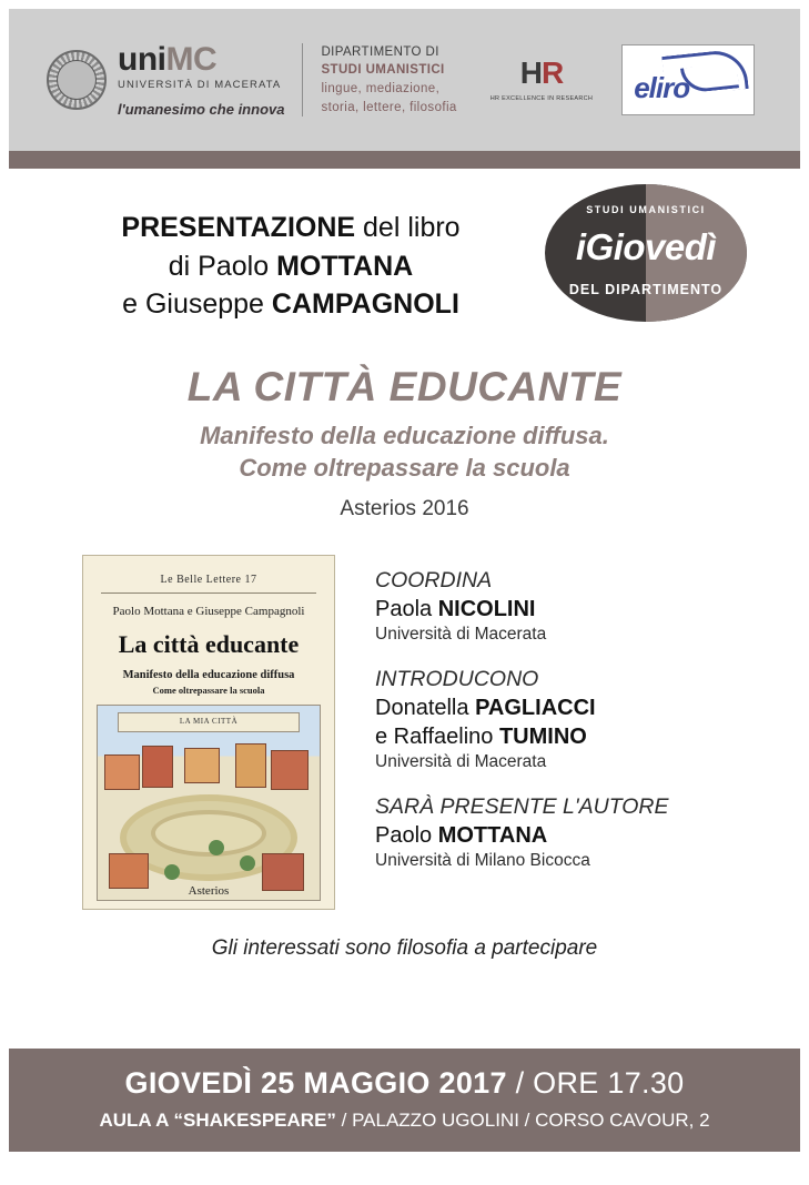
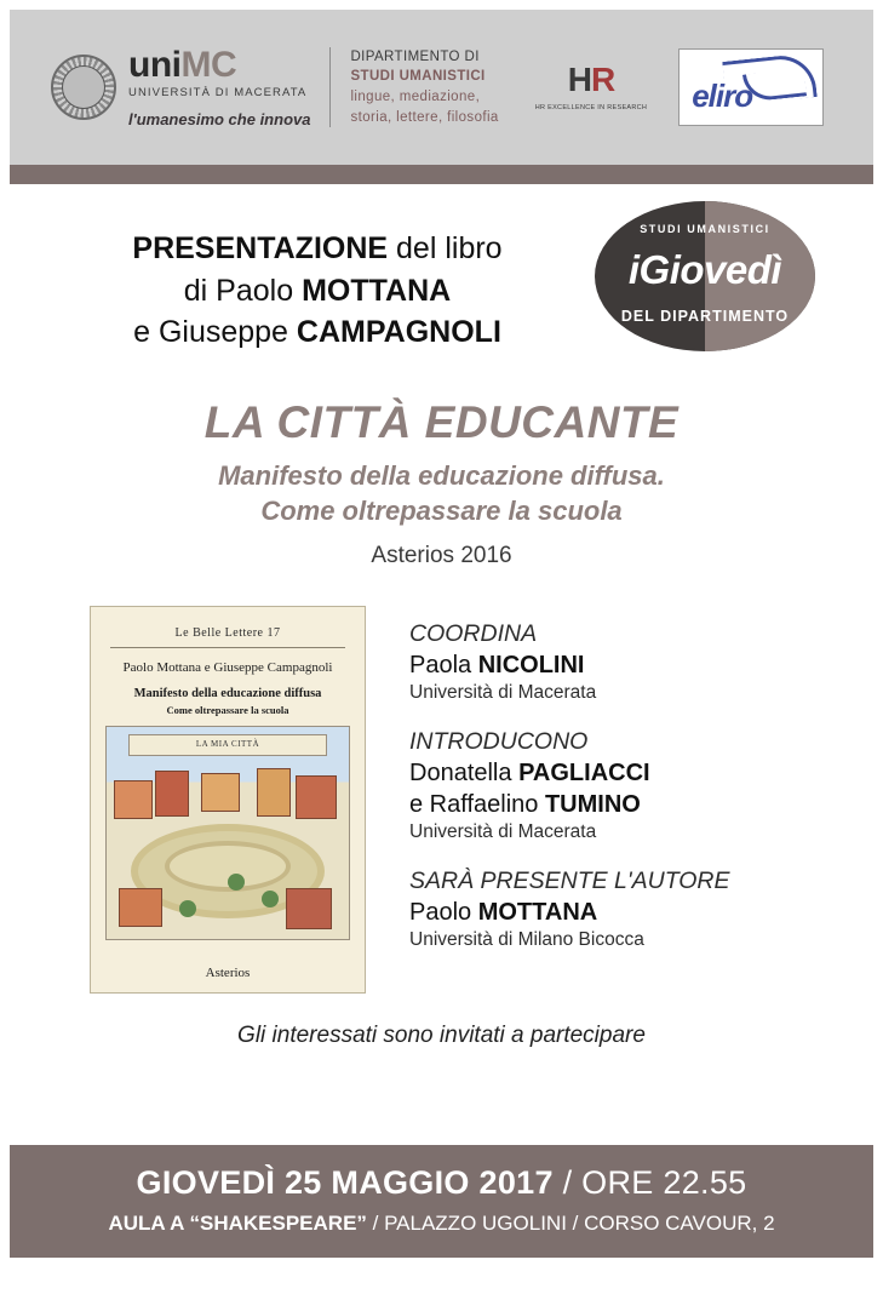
  uniMC
  UNIVERSITÀ DI MACERATA
  l'umanesimo che innova
  DIPARTIMENTO DI
  STUDI UMANISTICI
  lingue, mediazione,
  storia, lettere, filosofia
  HR
  eliro
  PRESENTAZIONE del libro
  di Paolo MOTTANA
  e Giuseppe CAMPAGNOLI
  STUDI UMANISTICI
  iGiovedì
  DEL DIPARTIMENTO
  LA CITTÀ EDUCANTE
  Manifesto della educazione diffusa.
  Come oltrepassare la scuola
  Asterios 2016
  Le Belle Lettere 17
  Paolo Mottana e Giuseppe Campagnoli
- La città educante
  Manifesto della educazione diffusa
  Come oltrepassare la scuola
  LA MIA CITTÀ
  Asterios
  COORDINA
  Paola NICOLINI
  Università di Macerata
  INTRODUCONO
  Donatella PAGLIACCI
  e Raffaelino TUMINO
  Università di Macerata
  SARÀ PRESENTE L'AUTORE
  Paolo MOTTANA
  Università di Milano Bicocca
- Gli interessati sono filosofia a partecipare
+ Gli interessati sono invitati a partecipare
- GIOVEDÌ 25 MAGGIO 2017 / ORE 17.30
+ GIOVEDÌ 25 MAGGIO 2017 / ORE 22.55
  AULA A “SHAKESPEARE” / PALAZZO UGOLINI / CORSO CAVOUR, 2
